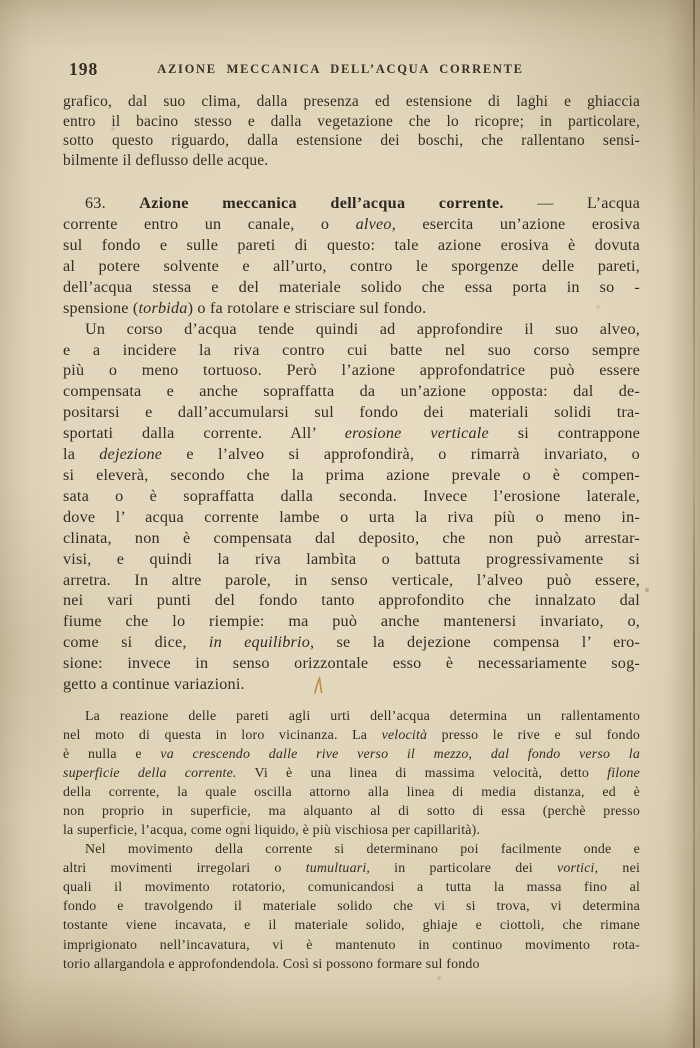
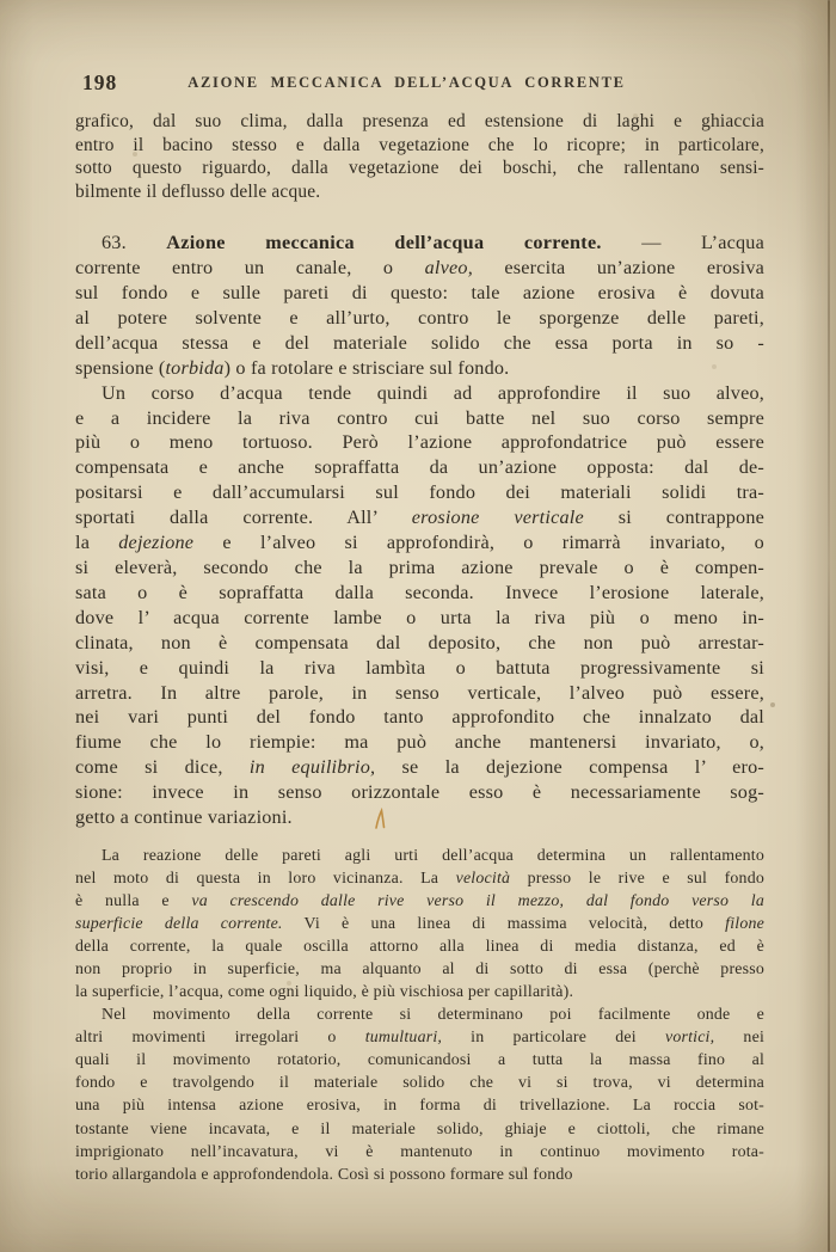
  198
  AZIONE MECCANICA DELL’ACQUA CORRENTE
  grafico, dal suo clima, dalla presenza ed estensione di laghi e ghiaccia
  entro il bacino stesso e dalla vegetazione che lo ricopre; in particolare,
- sotto questo riguardo, dalla estensione dei boschi, che rallentano sensi-
+ sotto questo riguardo, dalla vegetazione dei boschi, che rallentano sensi-
  bilmente il deflusso delle acque.
  63. Azione meccanica dell’acqua corrente. — L’acqua
  corrente entro un canale, o alveo, esercita un’azione erosiva
  sul fondo e sulle pareti di questo: tale azione erosiva è dovuta
  al potere solvente e all’urto, contro le sporgenze delle pareti,
  dell’acqua stessa e del materiale solido che essa porta in so -
  spensione (torbida) o fa rotolare e strisciare sul fondo.
  Un corso d’acqua tende quindi ad approfondire il suo alveo,
  e a incidere la riva contro cui batte nel suo corso sempre
  più o meno tortuoso. Però l’azione approfondatrice può essere
  compensata e anche sopraffatta da un’azione opposta: dal de-
  positarsi e dall’accumularsi sul fondo dei materiali solidi tra-
  sportati dalla corrente. All’ erosione verticale si contrappone
  la dejezione e l’alveo si approfondirà, o rimarrà invariato, o
  si eleverà, secondo che la prima azione prevale o è compen-
  sata o è sopraffatta dalla seconda. Invece l’erosione laterale,
  dove l’ acqua corrente lambe o urta la riva più o meno in-
  clinata, non è compensata dal deposito, che non può arrestar-
  visi, e quindi la riva lambìta o battuta progressivamente si
  arretra. In altre parole, in senso verticale, l’alveo può essere,
  nei vari punti del fondo tanto approfondito che innalzato dal
  fiume che lo riempie: ma può anche mantenersi invariato, o,
  come si dice, in equilibrio, se la dejezione compensa l’ ero-
  sione: invece in senso orizzontale esso è necessariamente sog-
  getto a continue variazioni.
  La reazione delle pareti agli urti dell’acqua determina un rallentamento
  nel moto di questa in loro vicinanza. La velocità presso le rive e sul fondo
  è nulla e va crescendo dalle rive verso il mezzo, dal fondo verso la
  superficie della corrente. Vi è una linea di massima velocità, detto filone
  della corrente, la quale oscilla attorno alla linea di media distanza, ed è
  non proprio in superficie, ma alquanto al di sotto di essa (perchè presso
  la superficie, l’acqua, come ogni liquido, è più vischiosa per capillarità).
  Nel movimento della corrente si determinano poi facilmente onde e
  altri movimenti irregolari o tumultuari, in particolare dei vortici, nei
  quali il movimento rotatorio, comunicandosi a tutta la massa fino al
  fondo e travolgendo il materiale solido che vi si trova, vi determina
+ una più intensa azione erosiva, in forma di trivellazione. La roccia sot-
  tostante viene incavata, e il materiale solido, ghiaje e ciottoli, che rimane
  imprigionato nell’incavatura, vi è mantenuto in continuo movimento rota-
  torio allargandola e approfondendola. Così si possono formare sul fondo
